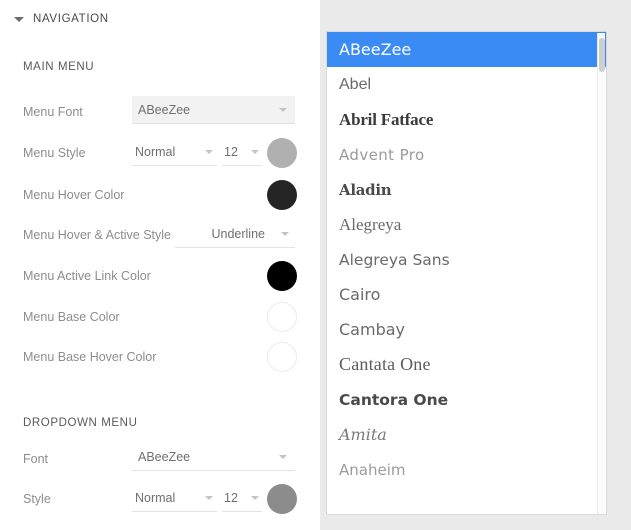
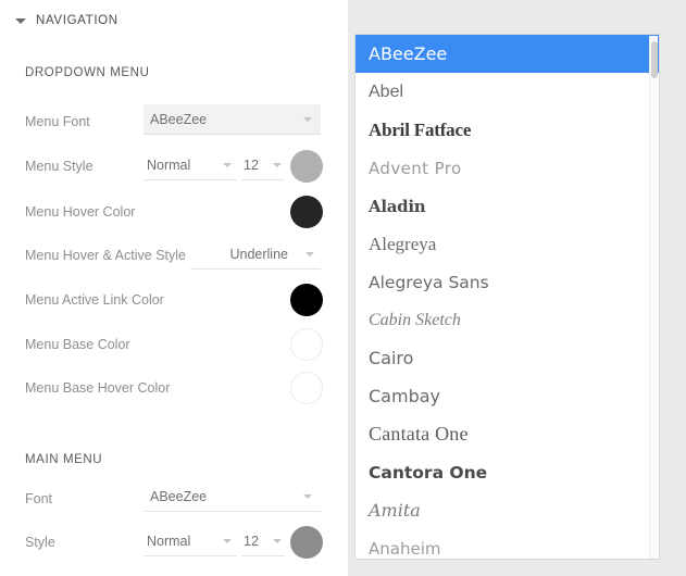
  NAVIGATION
- MAIN MENU
+ DROPDOWN MENU
  Menu Font
  ABeeZee
  Menu Style
  Normal
  12
  Menu Hover Color
  Menu Hover & Active Style
  Underline
  Menu Active Link Color
  Menu Base Color
  Menu Base Hover Color
- DROPDOWN MENU
+ MAIN MENU
  Font
  ABeeZee
  Style
  Normal
  12
  ABeeZee
  Abel
  Abril Fatface
  Advent Pro
  Aladin
  Alegreya
  Alegreya Sans
+ Cabin Sketch
  Cairo
  Cambay
  Cantata One
  Cantora One
  Amita
  Anaheim
